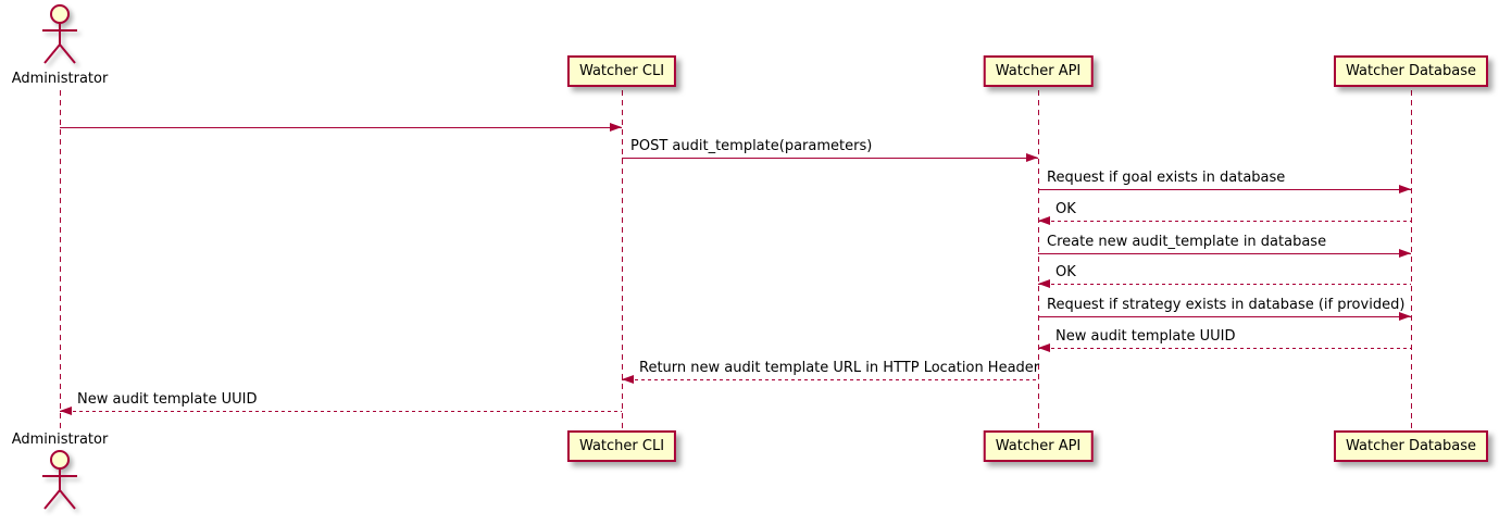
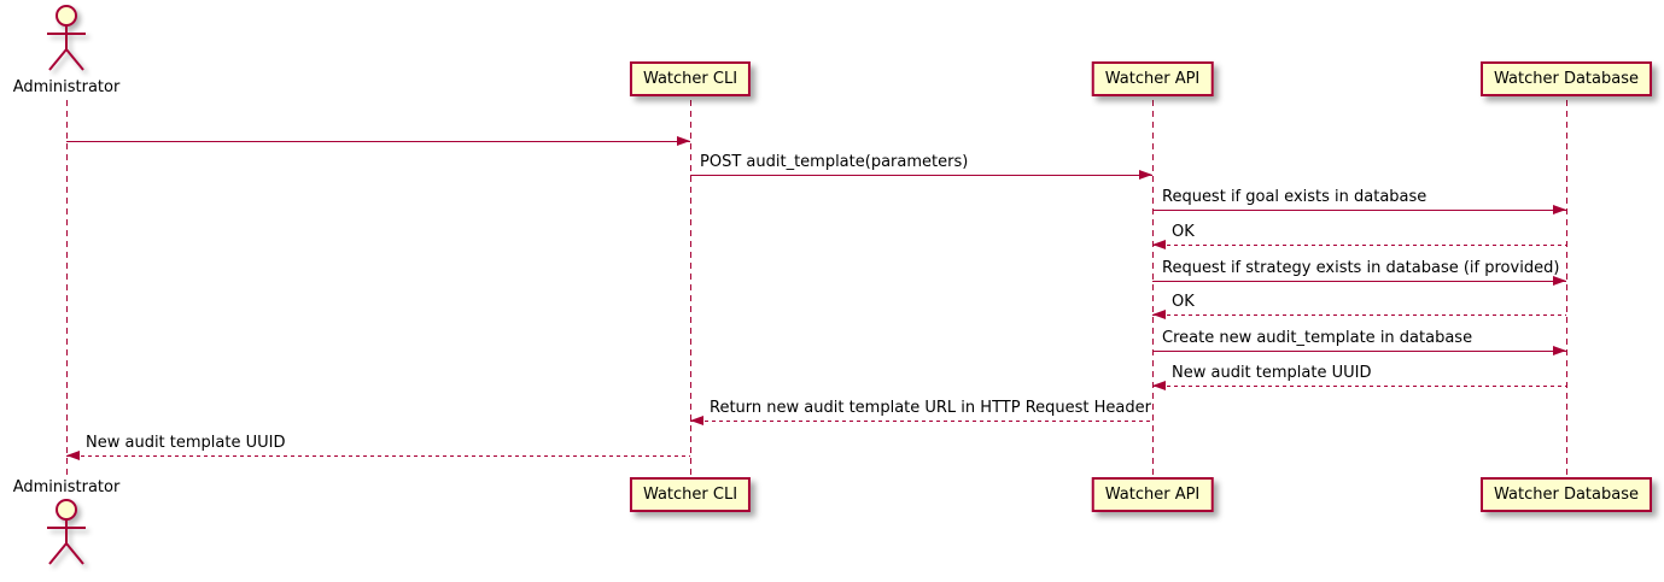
  Administrator
  Administrator
  Watcher CLI
  Watcher CLI
  Watcher API
  Watcher API
  Watcher Database
  Watcher Database
  POST audit_template(parameters)
  Request if goal exists in database
  OK
- Create new audit_template in database
+ Request if strategy exists in database (if provided)
  OK
- Request if strategy exists in database (if provided)
+ Create new audit_template in database
  New audit template UUID
- Return new audit template URL in HTTP Location Header
+ Return new audit template URL in HTTP Request Header
  New audit template UUID
